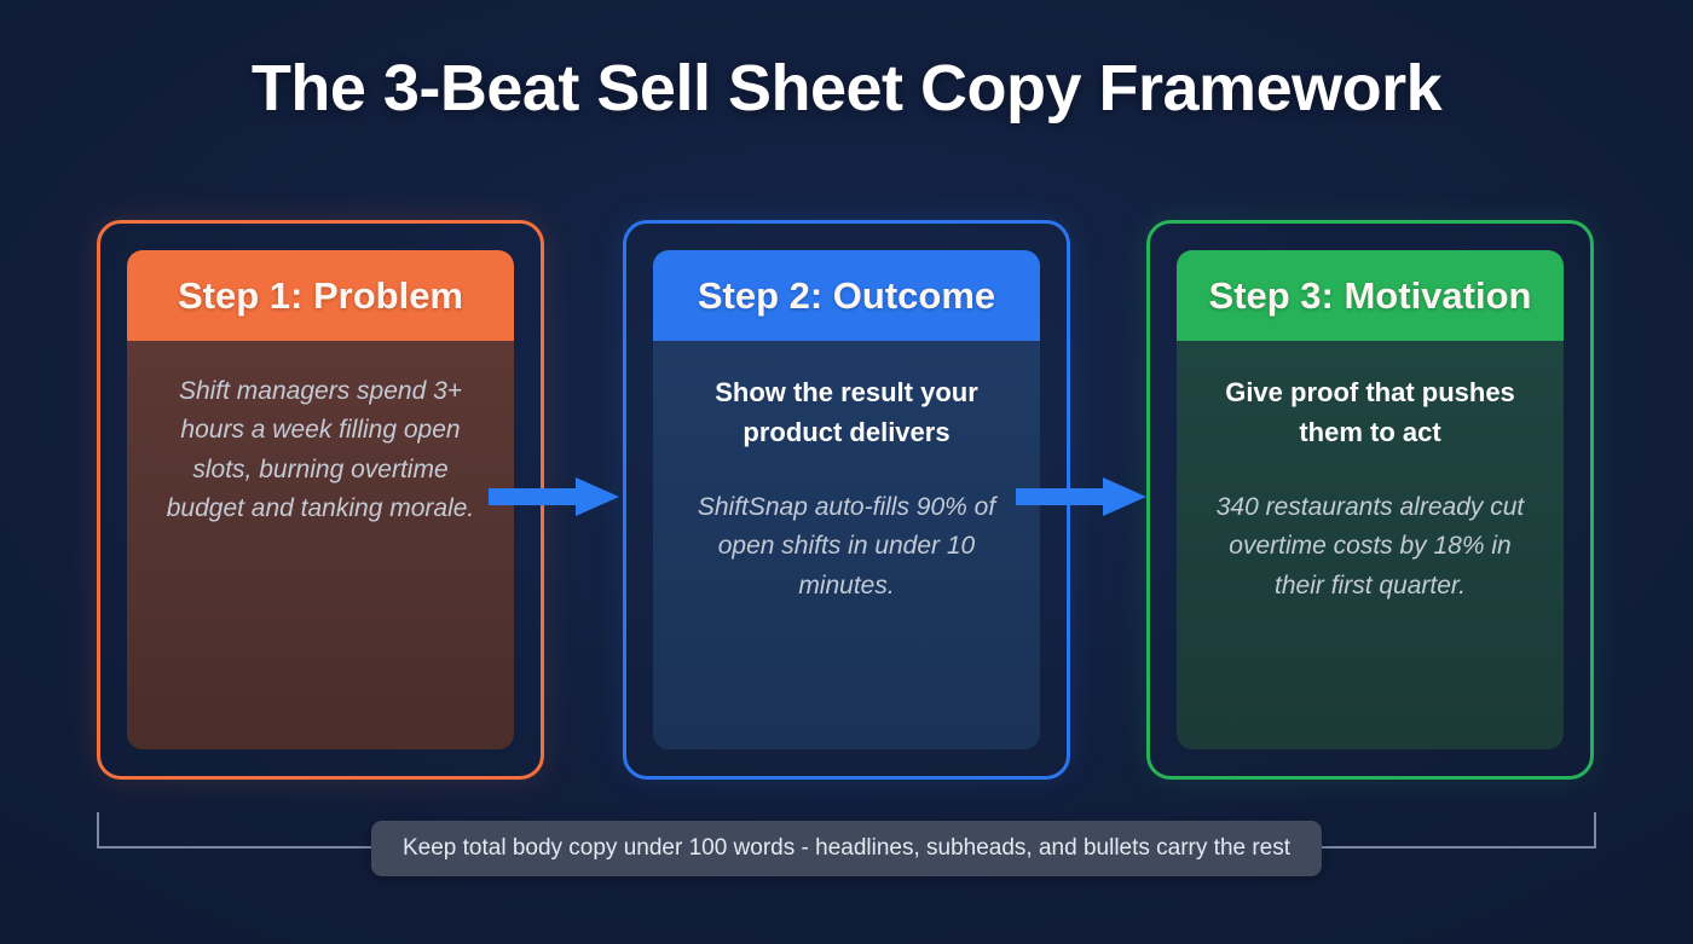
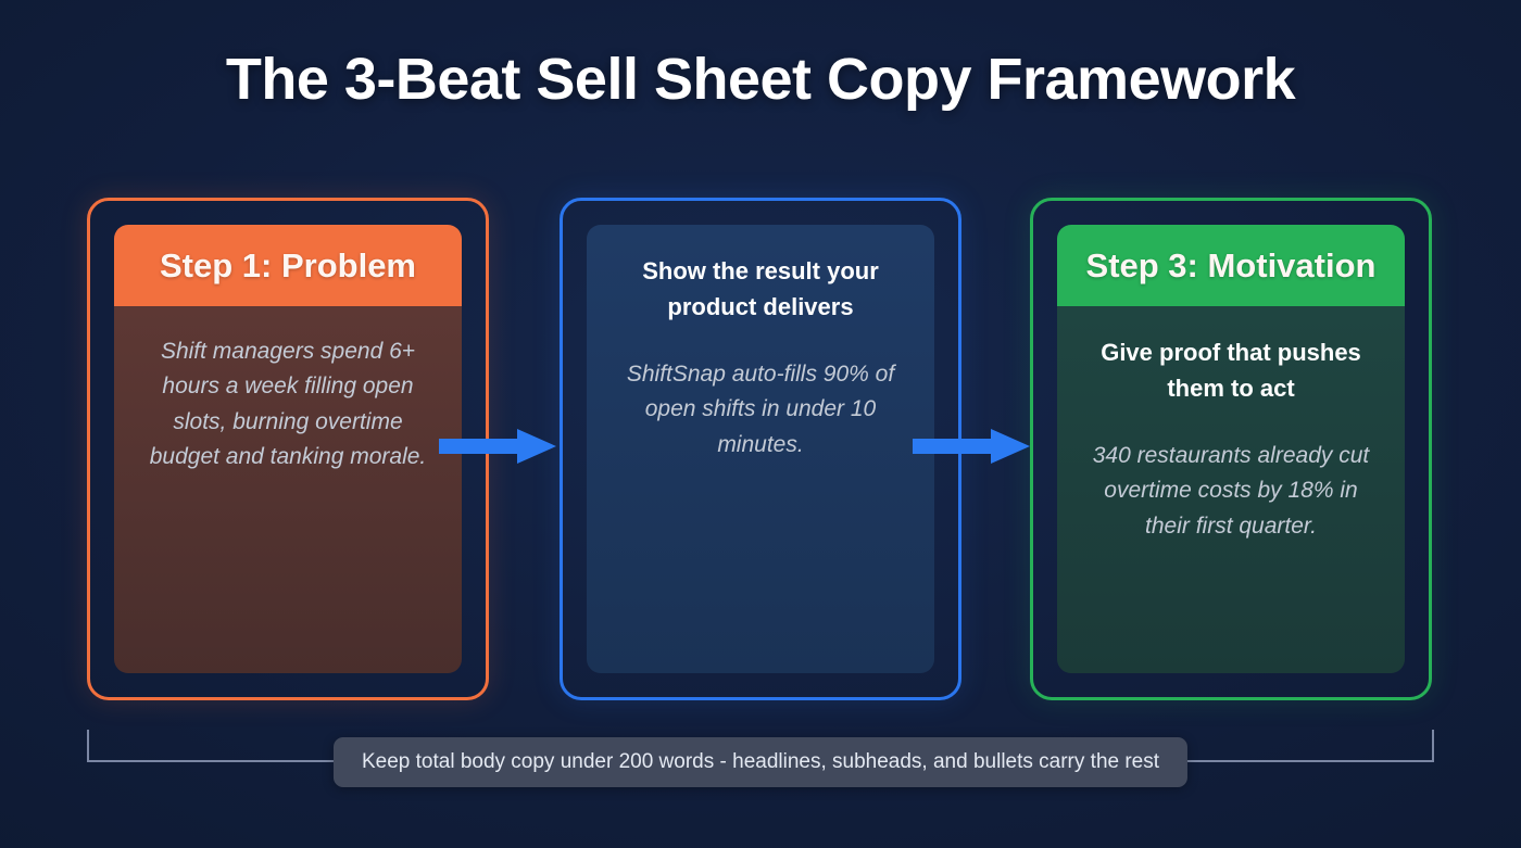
  The 3-Beat Sell Sheet Copy Framework
  Step 1: Problem
- Shift managers spend 3+ hours a week filling open slots, burning overtime budget and tanking morale.
+ Shift managers spend 6+ hours a week filling open slots, burning overtime budget and tanking morale.
- Step 2: Outcome
  Show the result your product delivers
  ShiftSnap auto-fills 90% of open shifts in under 10 minutes.
  Step 3: Motivation
  Give proof that pushes them to act
  340 restaurants already cut overtime costs by 18% in their first quarter.
- Keep total body copy under 100 words - headlines, subheads, and bullets carry the rest
+ Keep total body copy under 200 words - headlines, subheads, and bullets carry the rest
